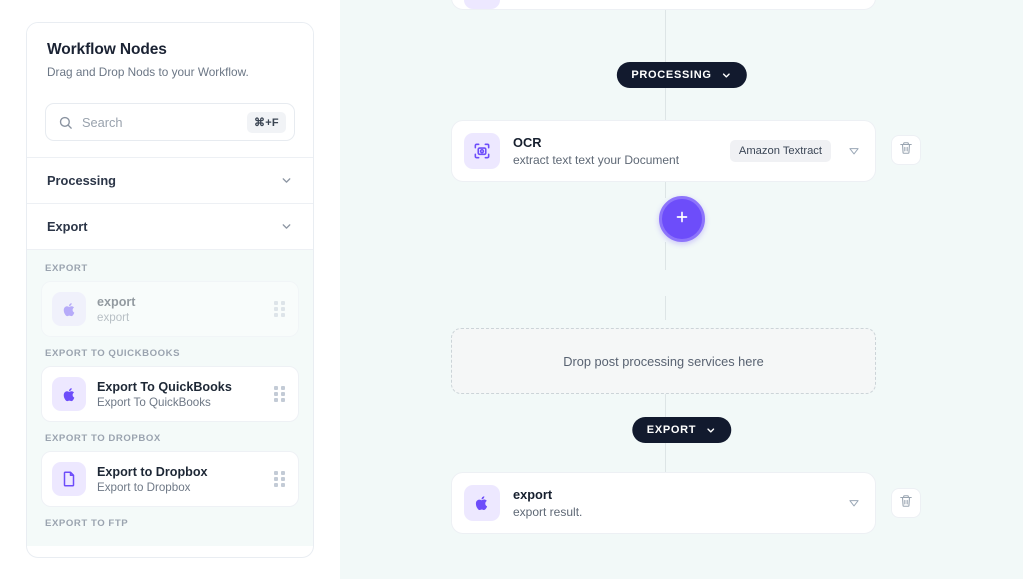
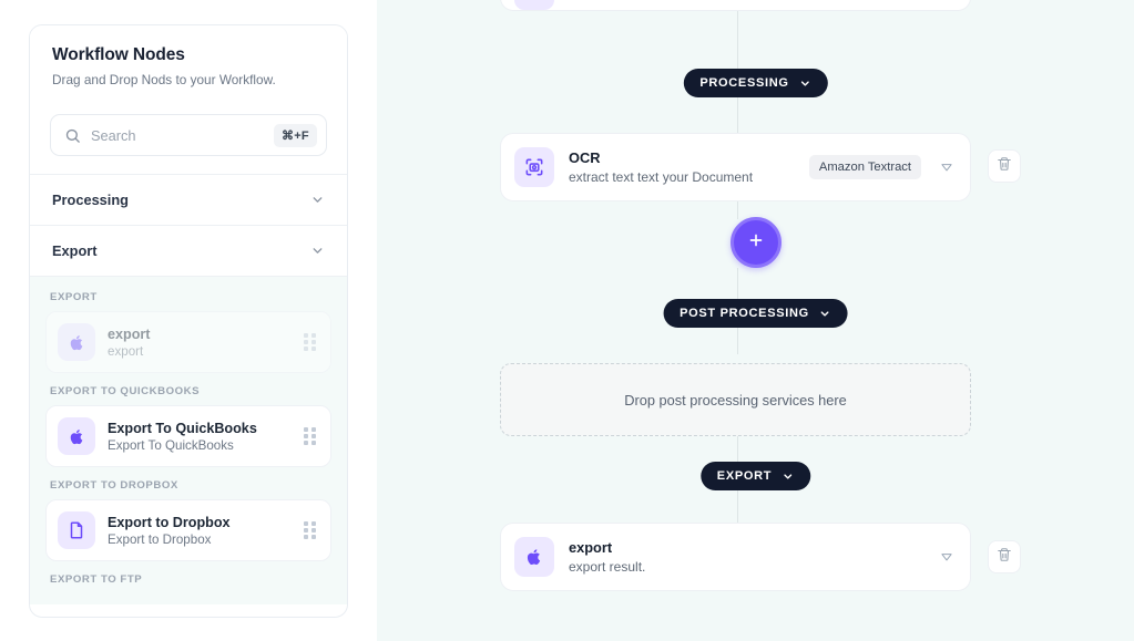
  Workflow Nodes
  Drag and Drop Nods to your Workflow.
  Search
  ⌘+F
  Processing
  Export
  EXPORT
  export
  export
  EXPORT TO QUICKBOOKS
  Export To QuickBooks
  Export To QuickBooks
  EXPORT TO DROPBOX
  Export to Dropbox
  Export to Dropbox
  EXPORT TO FTP
  PROCESSING
  OCR
  extract text text your Document
  Amazon Textract
+ POST PROCESSING
  Drop post processing services here
  EXPORT
  export
  export result.
